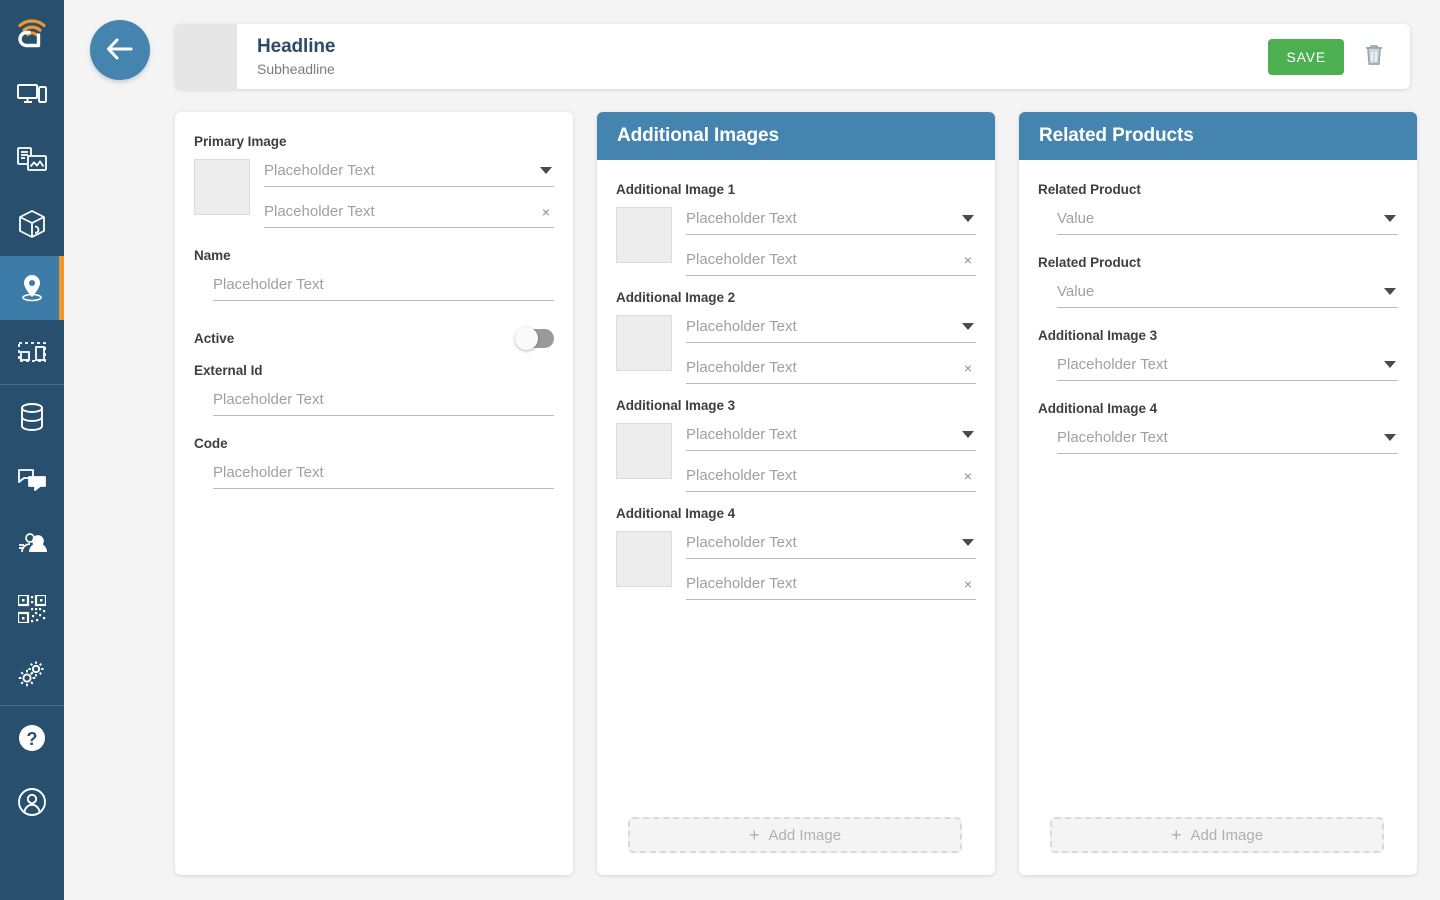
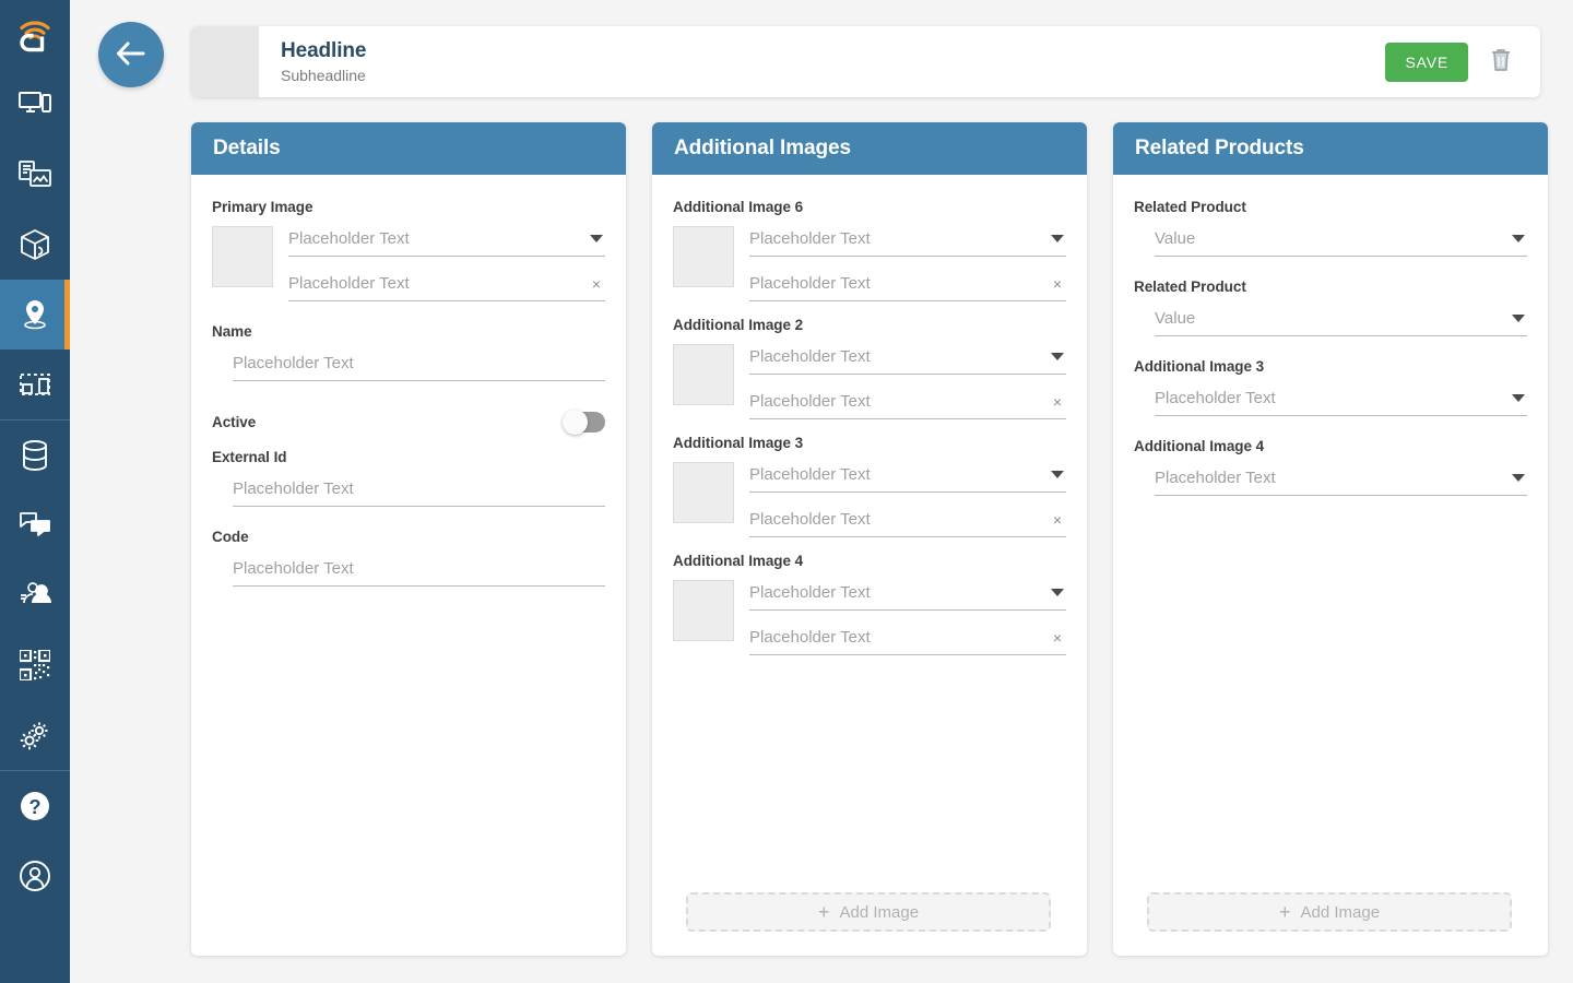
  ?
  Headline
  Subheadline
  SAVE
+ Details
  Primary Image
  Placeholder Text
  Placeholder Text
  ×
  Name
  Placeholder Text
  Active
  External Id
  Placeholder Text
  Code
  Placeholder Text
  Additional Images
- Additional Image 1
+ Additional Image 6
  Placeholder Text
  Placeholder Text
  ×
  Additional Image 2
  Placeholder Text
  Placeholder Text
  ×
  Additional Image 3
  Placeholder Text
  Placeholder Text
  ×
  Additional Image 4
  Placeholder Text
  Placeholder Text
  ×
  +
  Add Image
  Related Products
  Related Product
  Value
  Related Product
  Value
  Additional Image 3
  Placeholder Text
  Additional Image 4
  Placeholder Text
  +
  Add Image
